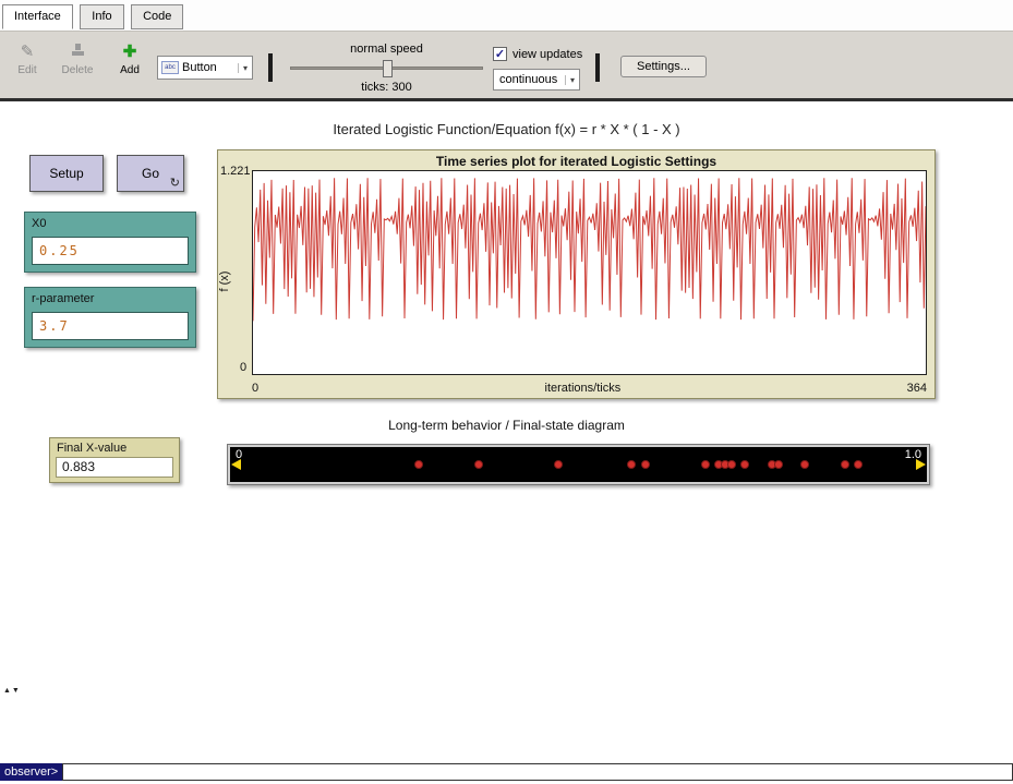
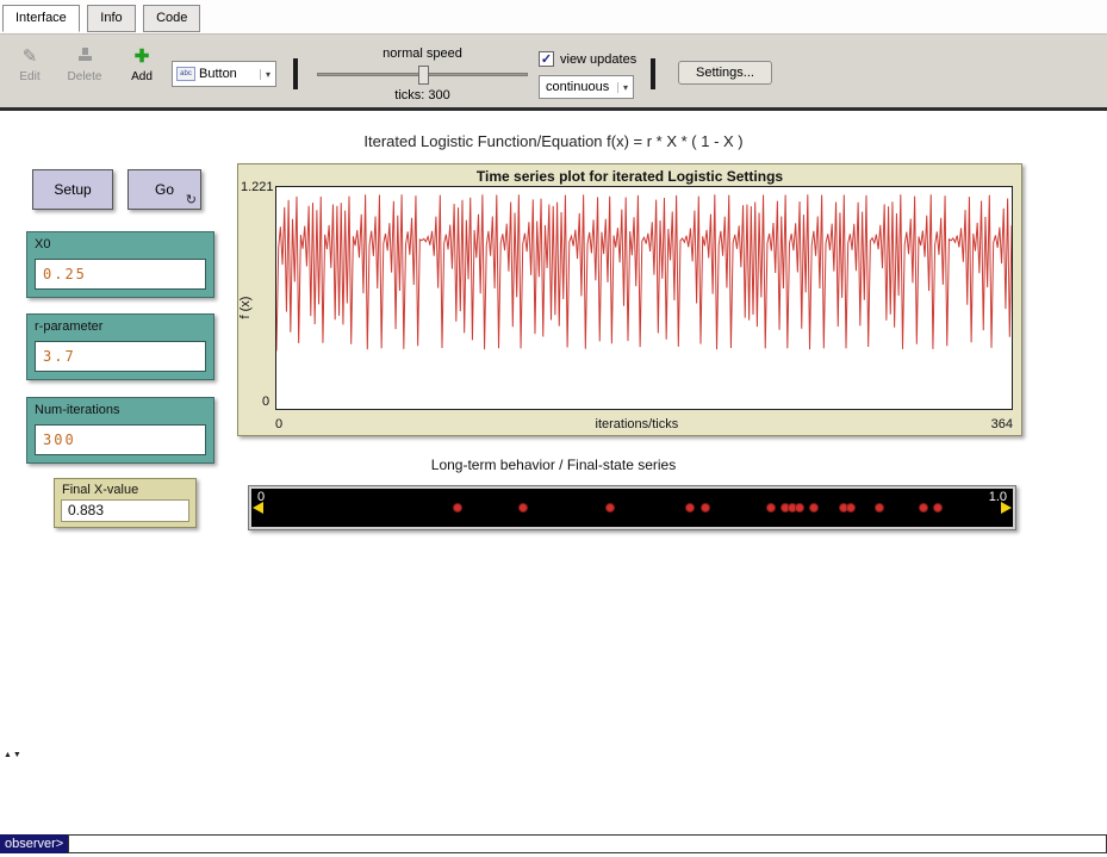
  Interface Info Code
  ✎
  Edit
  Delete
  ✚
  Add
  Button
  ▾
  normal speed ticks: 300
  ✓
  view updates
  continuous
  ▾
  Settings...
  Iterated Logistic Function/Equation f(x) = r * X * ( 1 - X )
  Setup
  Go
  ↻
  X0
  0.25
  r-parameter
  3.7
+ Num-iterations
+ 300
  Final X-value
  0.883
  Time series plot for iterated Logistic Settings
  1.221
  0
  0
  iterations/ticks
  364
- Long-term behavior / Final-state diagram
+ Long-term behavior / Final-state series
  0
  1.0
  observer>
